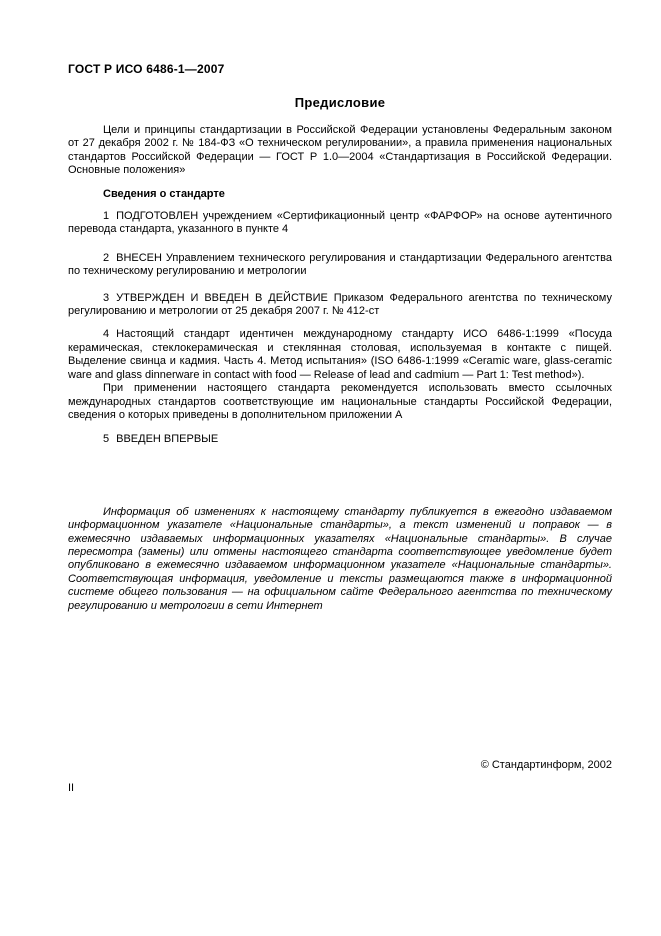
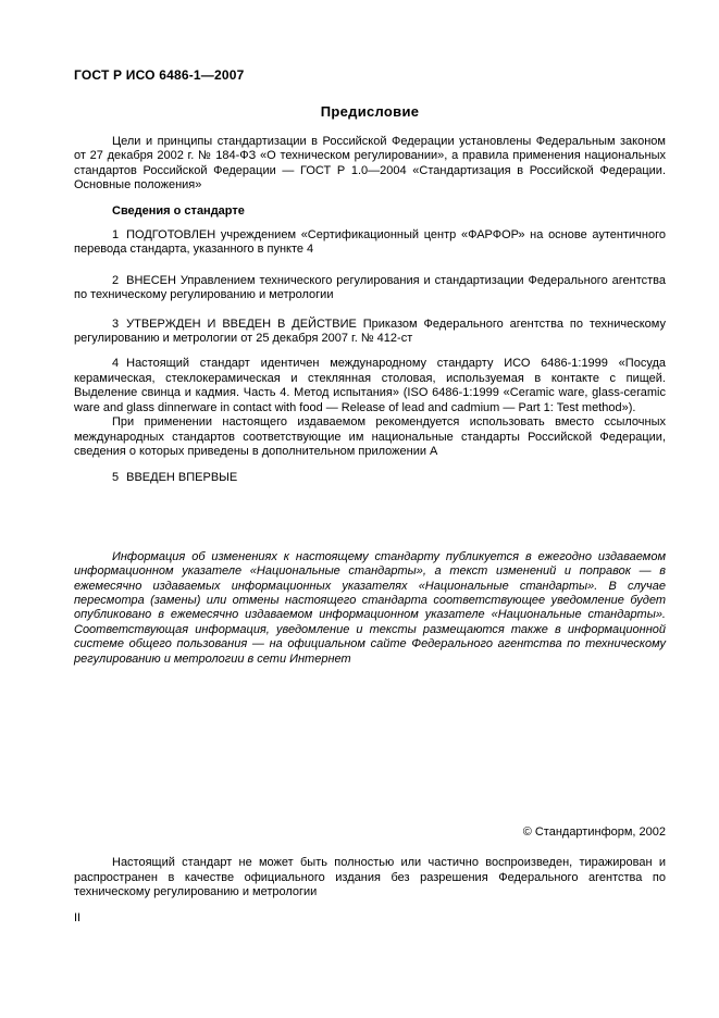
  ГОСТ Р ИСО 6486-1—2007
  Предисловие
  Цели и принципы стандартизации в Российской Федерации установлены Федеральным законом от 27 декабря 2002 г. № 184-ФЗ «О техническом регулировании», а правила применения национальных стандартов Российской Федерации — ГОСТ Р 1.0—2004 «Стандартизация в Российской Федерации. Основные положения»
  Сведения о стандарте
  1 ПОДГОТОВЛЕН учреждением «Сертификационный центр «ФАРФОР» на основе аутентичного перевода стандарта, указанного в пункте 4
  2 ВНЕСЕН Управлением технического регулирования и стандартизации Федерального агентства по техническому регулированию и метрологии
  3 УТВЕРЖДЕН И ВВЕДЕН В ДЕЙСТВИЕ Приказом Федерального агентства по техническому регулированию и метрологии от 25 декабря 2007 г. № 412-ст
  4 Настоящий стандарт идентичен международному стандарту ИСО 6486-1:1999 «Посуда керамическая, стеклокерамическая и стеклянная столовая, используемая в контакте с пищей. Выделение свинца и кадмия. Часть 4. Метод испытания» (ISO 6486-1:1999 «Ceramic ware, glass-ceramic ware and glass dinnerware in contact with food — Release of lead and cadmium — Part 1: Test method»).
- При применении настоящего стандарта рекомендуется использовать вместо ссылочных международных стандартов соответствующие им национальные стандарты Российской Федерации, сведения о которых приведены в дополнительном приложении А
+ При применении настоящего издаваемом рекомендуется использовать вместо ссылочных международных стандартов соответствующие им национальные стандарты Российской Федерации, сведения о которых приведены в дополнительном приложении А
  5 ВВЕДЕН ВПЕРВЫЕ
  Информация об изменениях к настоящему стандарту публикуется в ежегодно издаваемом информационном указателе «Национальные стандарты», а текст изменений и поправок — в ежемесячно издаваемых информационных указателях «Национальные стандарты». В случае пересмотра (замены) или отмены настоящего стандарта соответствующее уведомление будет опубликовано в ежемесячно издаваемом информационном указателе «Национальные стандарты». Соответствующая информация, уведомление и тексты размещаются также в информационной системе общего пользования — на официальном сайте Федерального агентства по техническому регулированию и метрологии в сети Интернет
  © Стандартинформ, 2002
+ Настоящий стандарт не может быть полностью или частично воспроизведен, тиражирован и распространен в качестве официального издания без разрешения Федерального агентства по техническому регулированию и метрологии
  II
